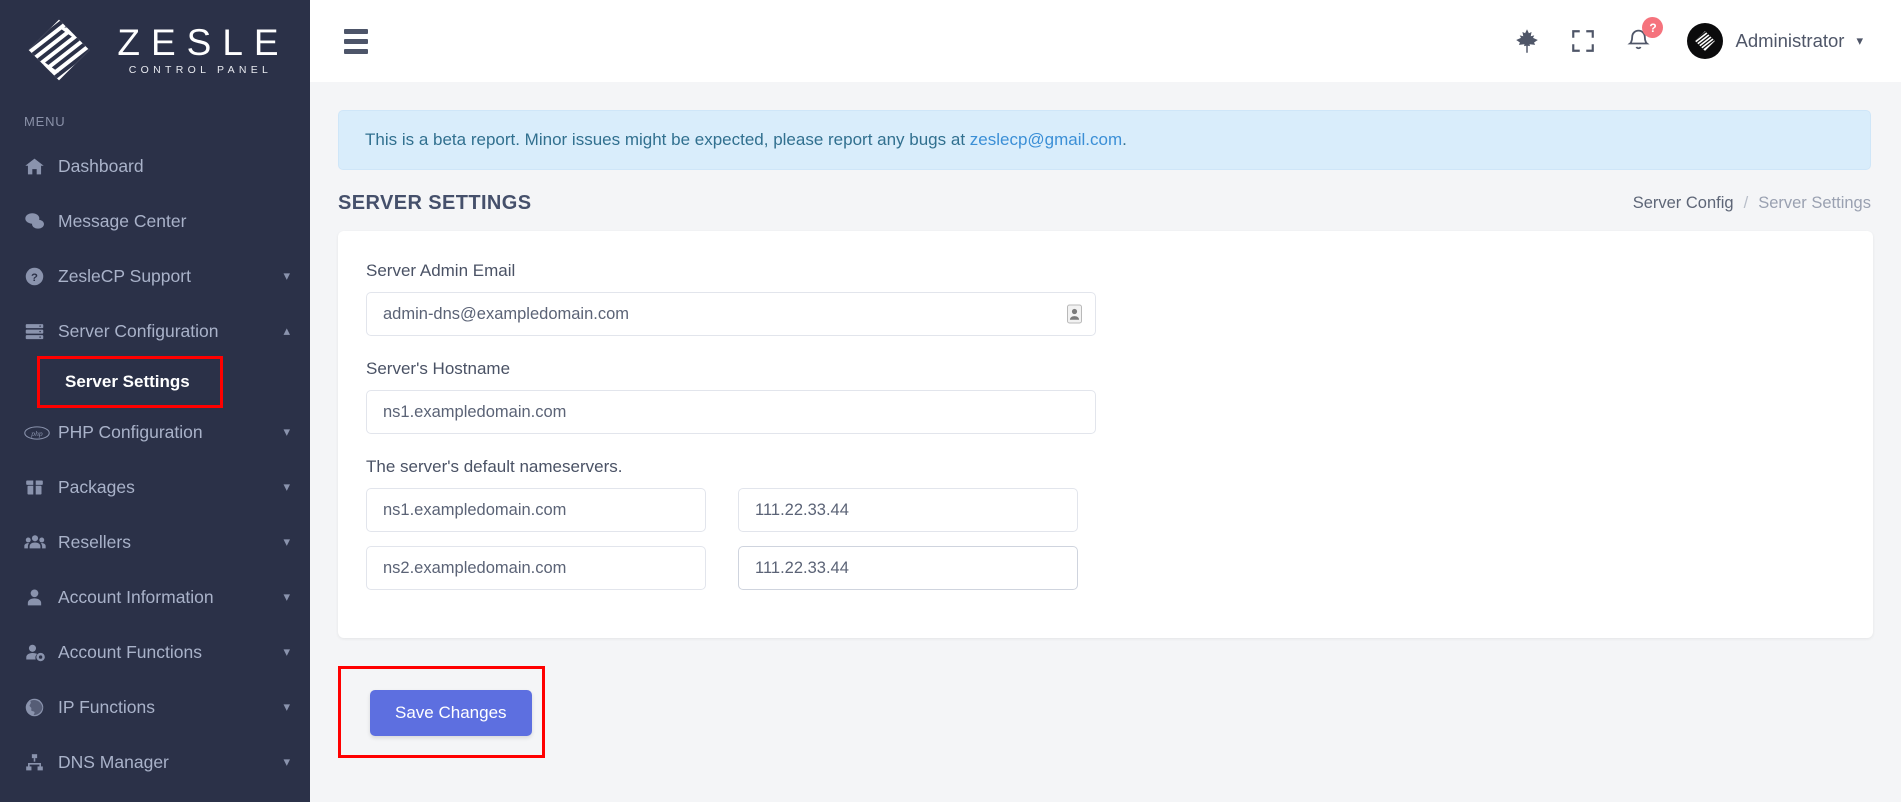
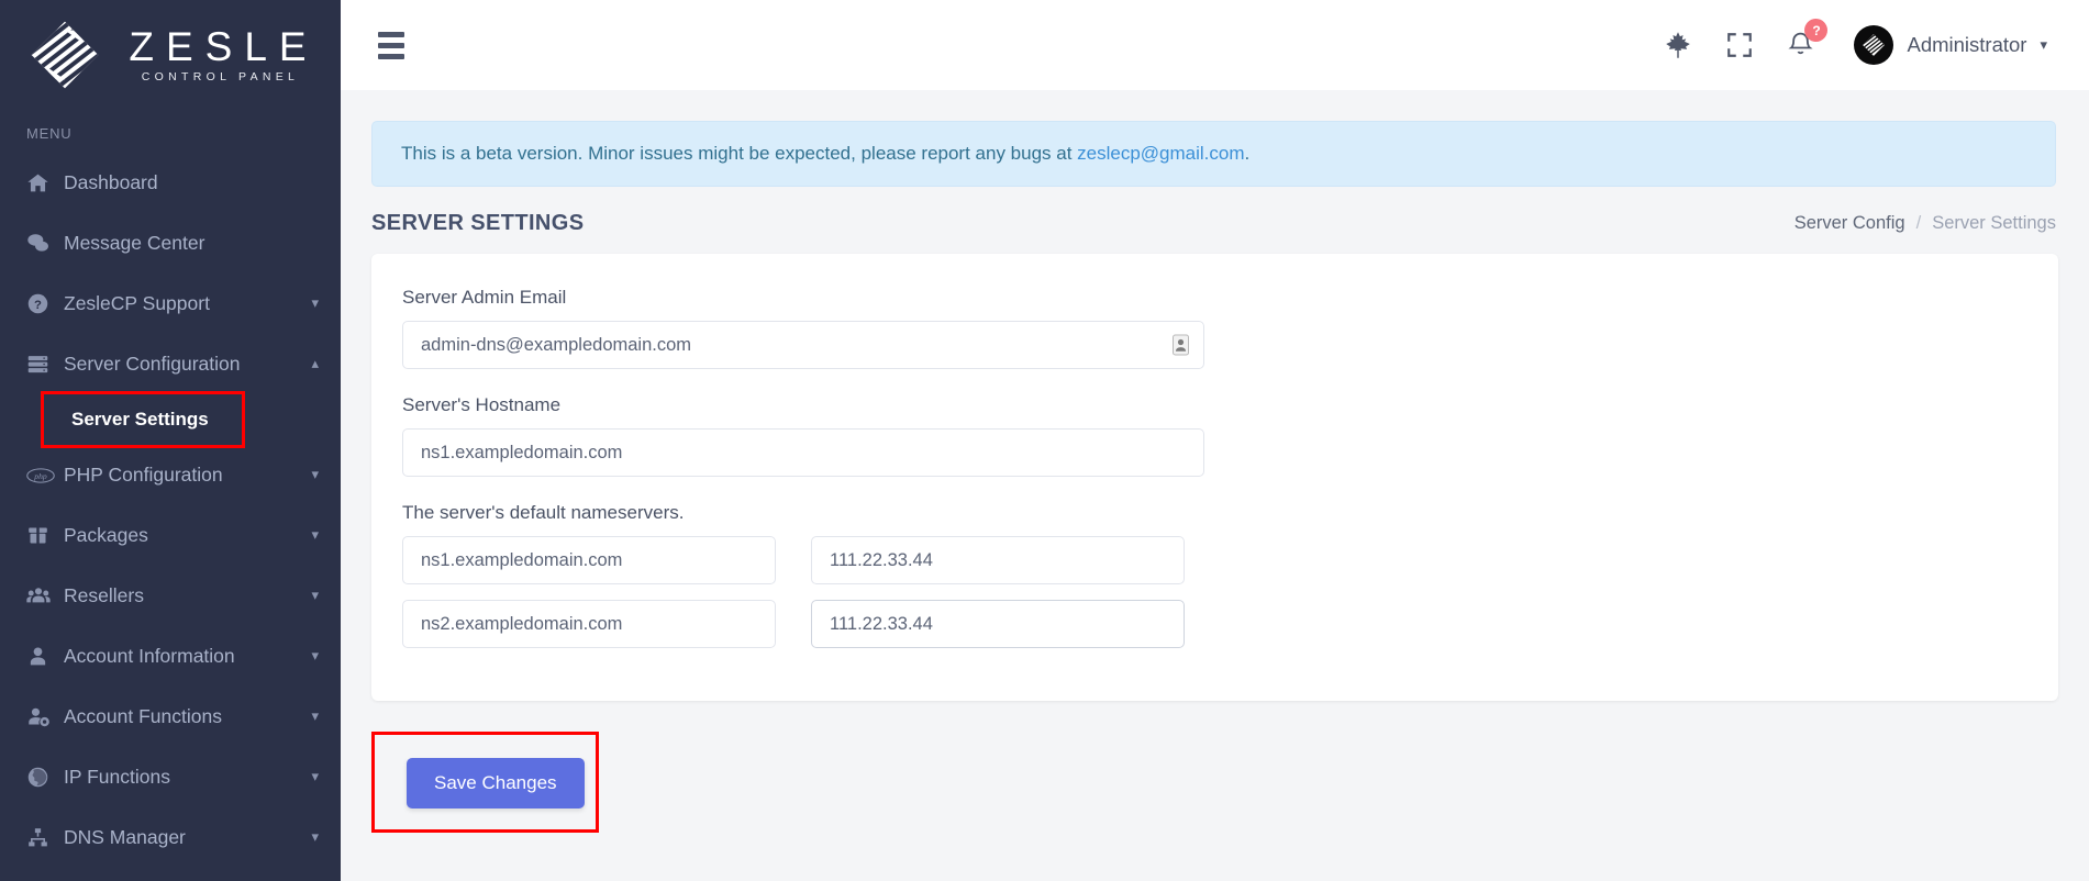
  ZESLE
  CONTROL PANEL
  MENU
  Dashboard
  Message Center
  ?
  ZesleCP Support
  ▾
  Server Configuration
  ▴
  Server Settings
  php
  PHP Configuration
  ▾
  Packages
  ▾
  Resellers
  ▾
  Account Information
  ▾
  Account Functions
  ▾
  IP Functions
  ▾
  DNS Manager
  ▾
  ?
  Administrator
  ▾
- This is a beta report. Minor issues might be expected, please report any bugs at zeslecp@gmail.com.
+ This is a beta version. Minor issues might be expected, please report any bugs at zeslecp@gmail.com.
  SERVER SETTINGS
  Server Config
  /
  Server Settings
  Server Admin Email
  admin-dns@exampledomain.com
  Server's Hostname
  ns1.exampledomain.com
  The server's default nameservers.
  ns1.exampledomain.com
  111.22.33.44
  ns2.exampledomain.com
  111.22.33.44
  Save Changes
